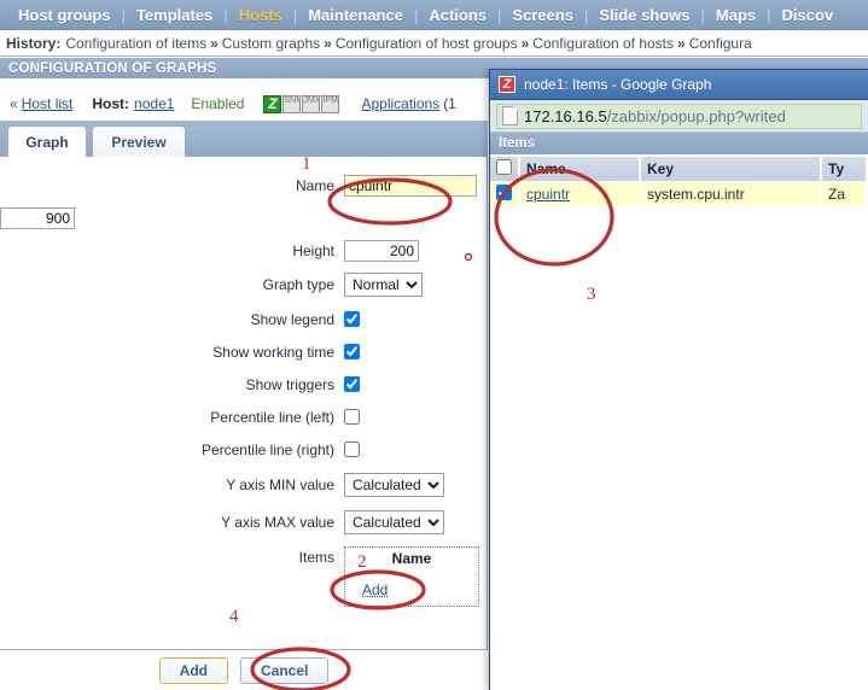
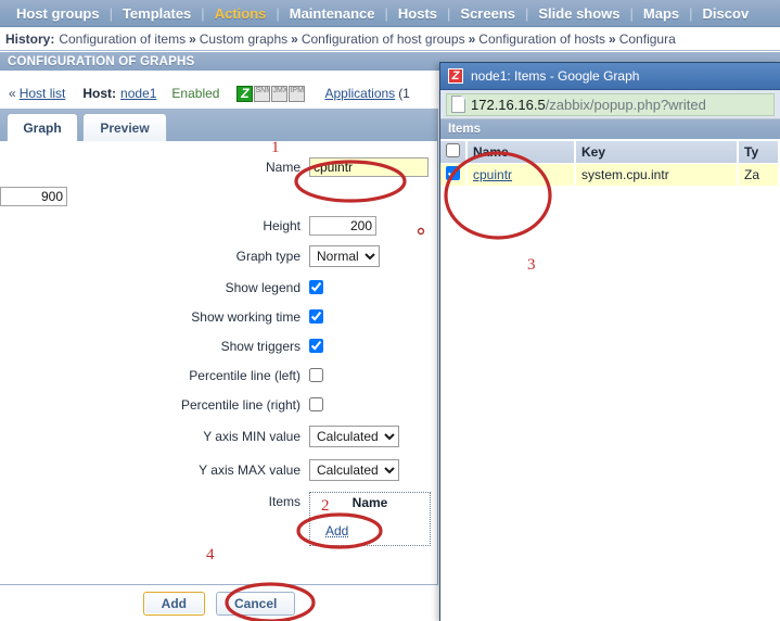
  Host groups
  |
  Templates
  |
- Hosts
+ Actions
  |
  Maintenance
  |
- Actions
+ Hosts
  |
  Screens
  |
  Slide shows
  |
  Maps
  |
  Discov
  History:
  Configuration of items
  »
  Custom graphs
  »
  Configuration of host groups
  »
  Configuration of hosts
  »
  Configura
  CONFIGURATION OF GRAPHS
  «
  Host list
  Host:
  node1
  Enabled
  Z
  Applications
  (1
  Graph
  Preview
  Name
  puintr
  900
  Height
  200
  Graph type
  Normal
  Show legend
  Show working time
  Show triggers
  Percentile line (left)
  Percentile line (right)
  Y axis MIN value
  Calculated
  Y axis MAX value
  Calculated
  Items
  Name
  Add
  Add
  Cancel
  Z
  node1: Items - Google Graph
  172.16.16.5
  /zabbix/popup.php?writed
  Items
  	Na	Key	Ty
  	cpuintr	system.cpu.intr	Za
  1
  2
  3
  4
